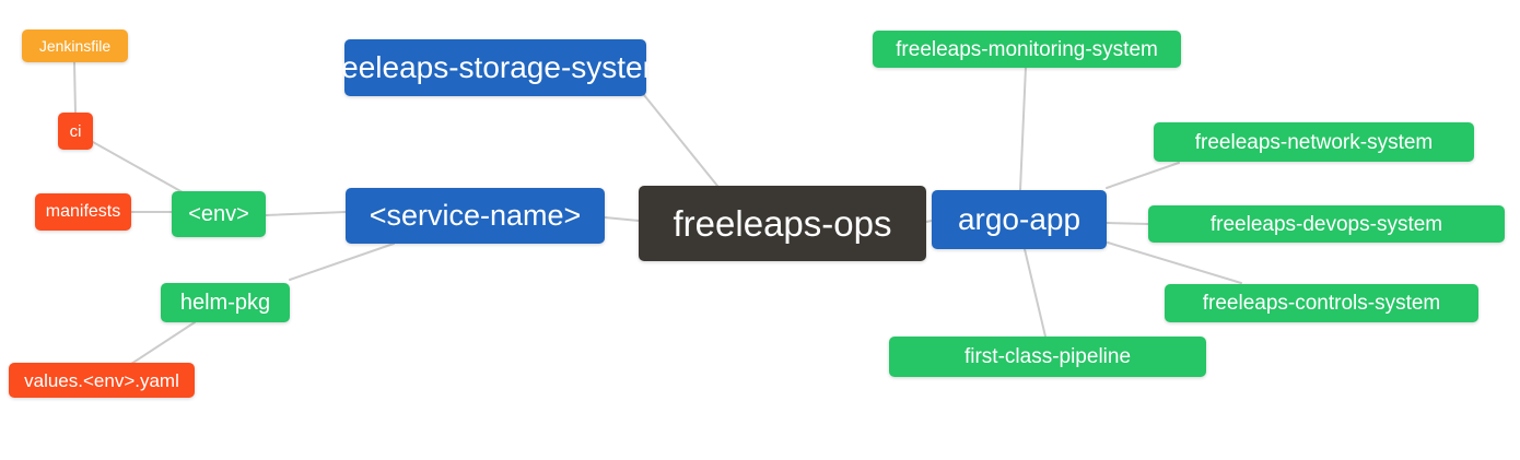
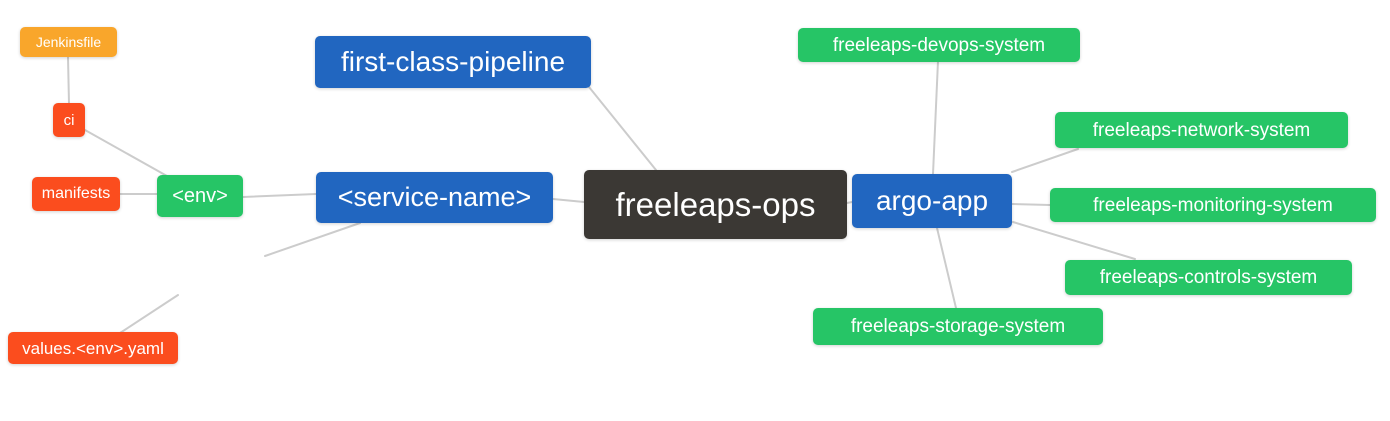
  Jenkinsfile
  ci
  manifests
  <env>
- helm-pkg
  values.<env>.yaml
- freeleaps-storage-system
+ first-class-pipeline
  <service-name>
  freeleaps-ops
  argo-app
- freeleaps-monitoring-system
+ freeleaps-devops-system
  freeleaps-network-system
- freeleaps-devops-system
+ freeleaps-monitoring-system
  freeleaps-controls-system
- first-class-pipeline
+ freeleaps-storage-system
